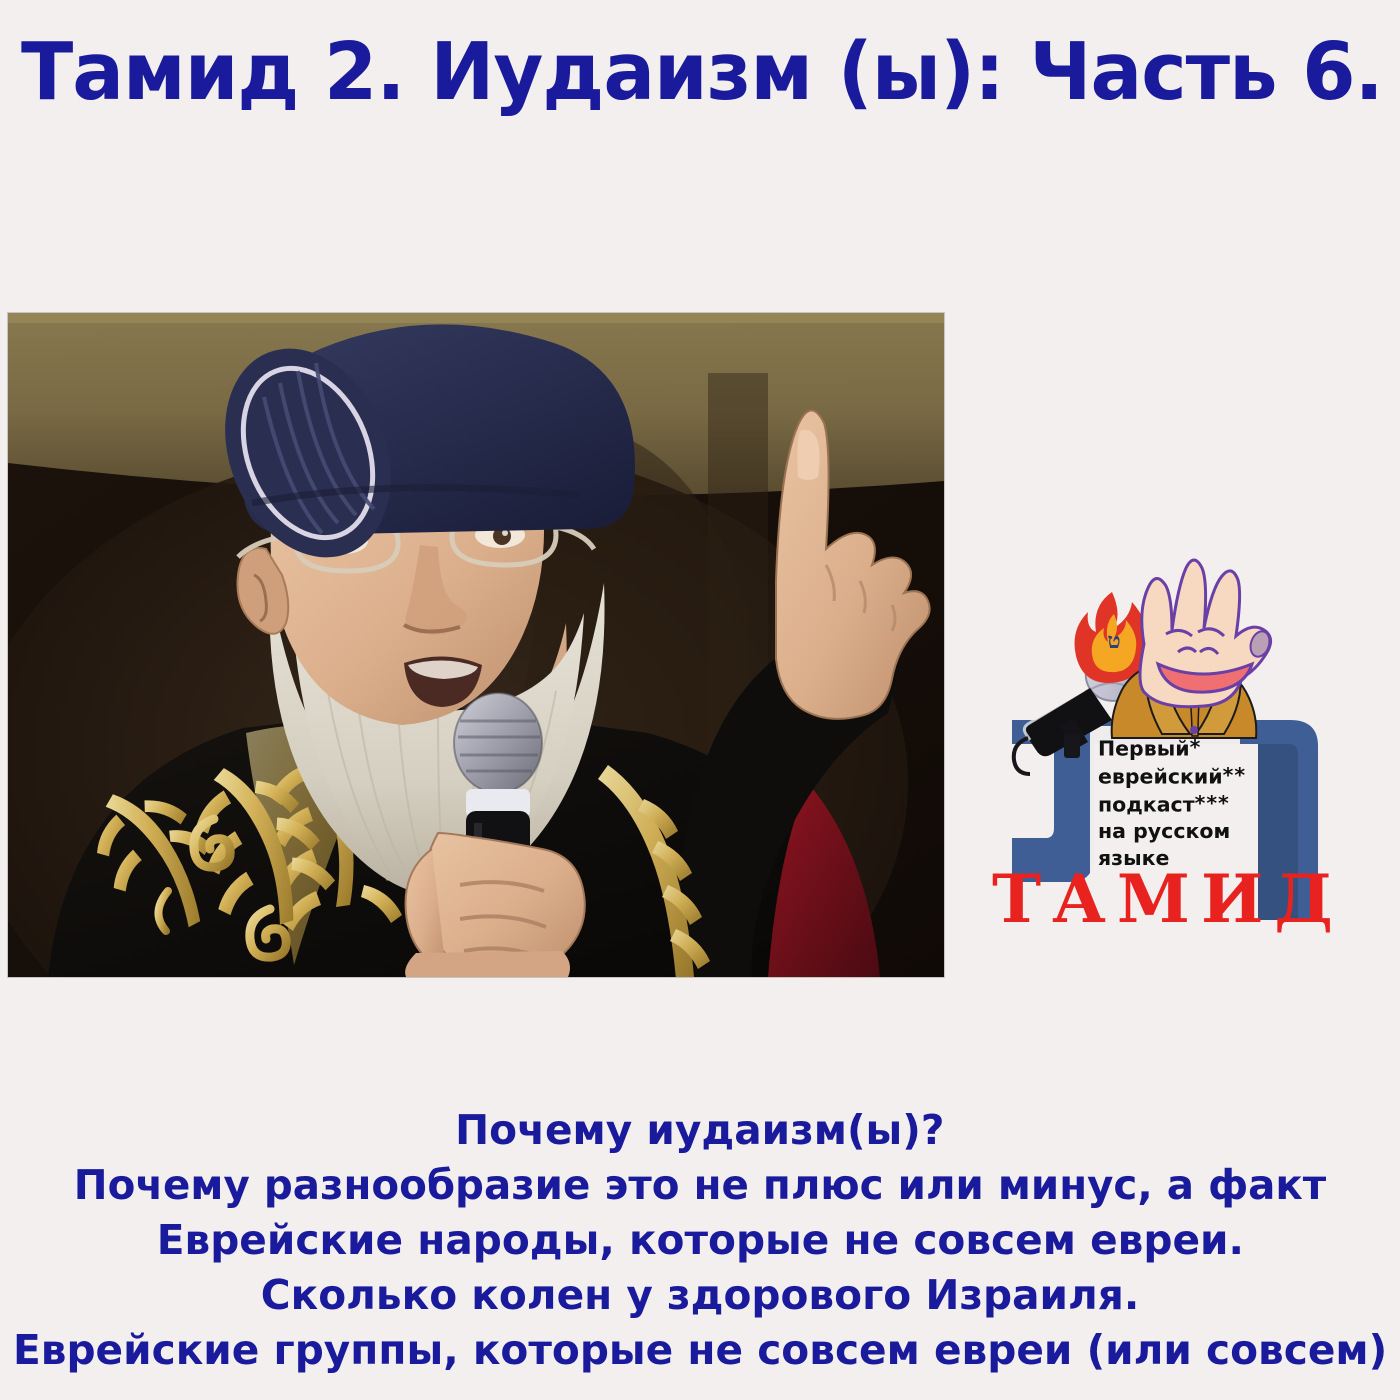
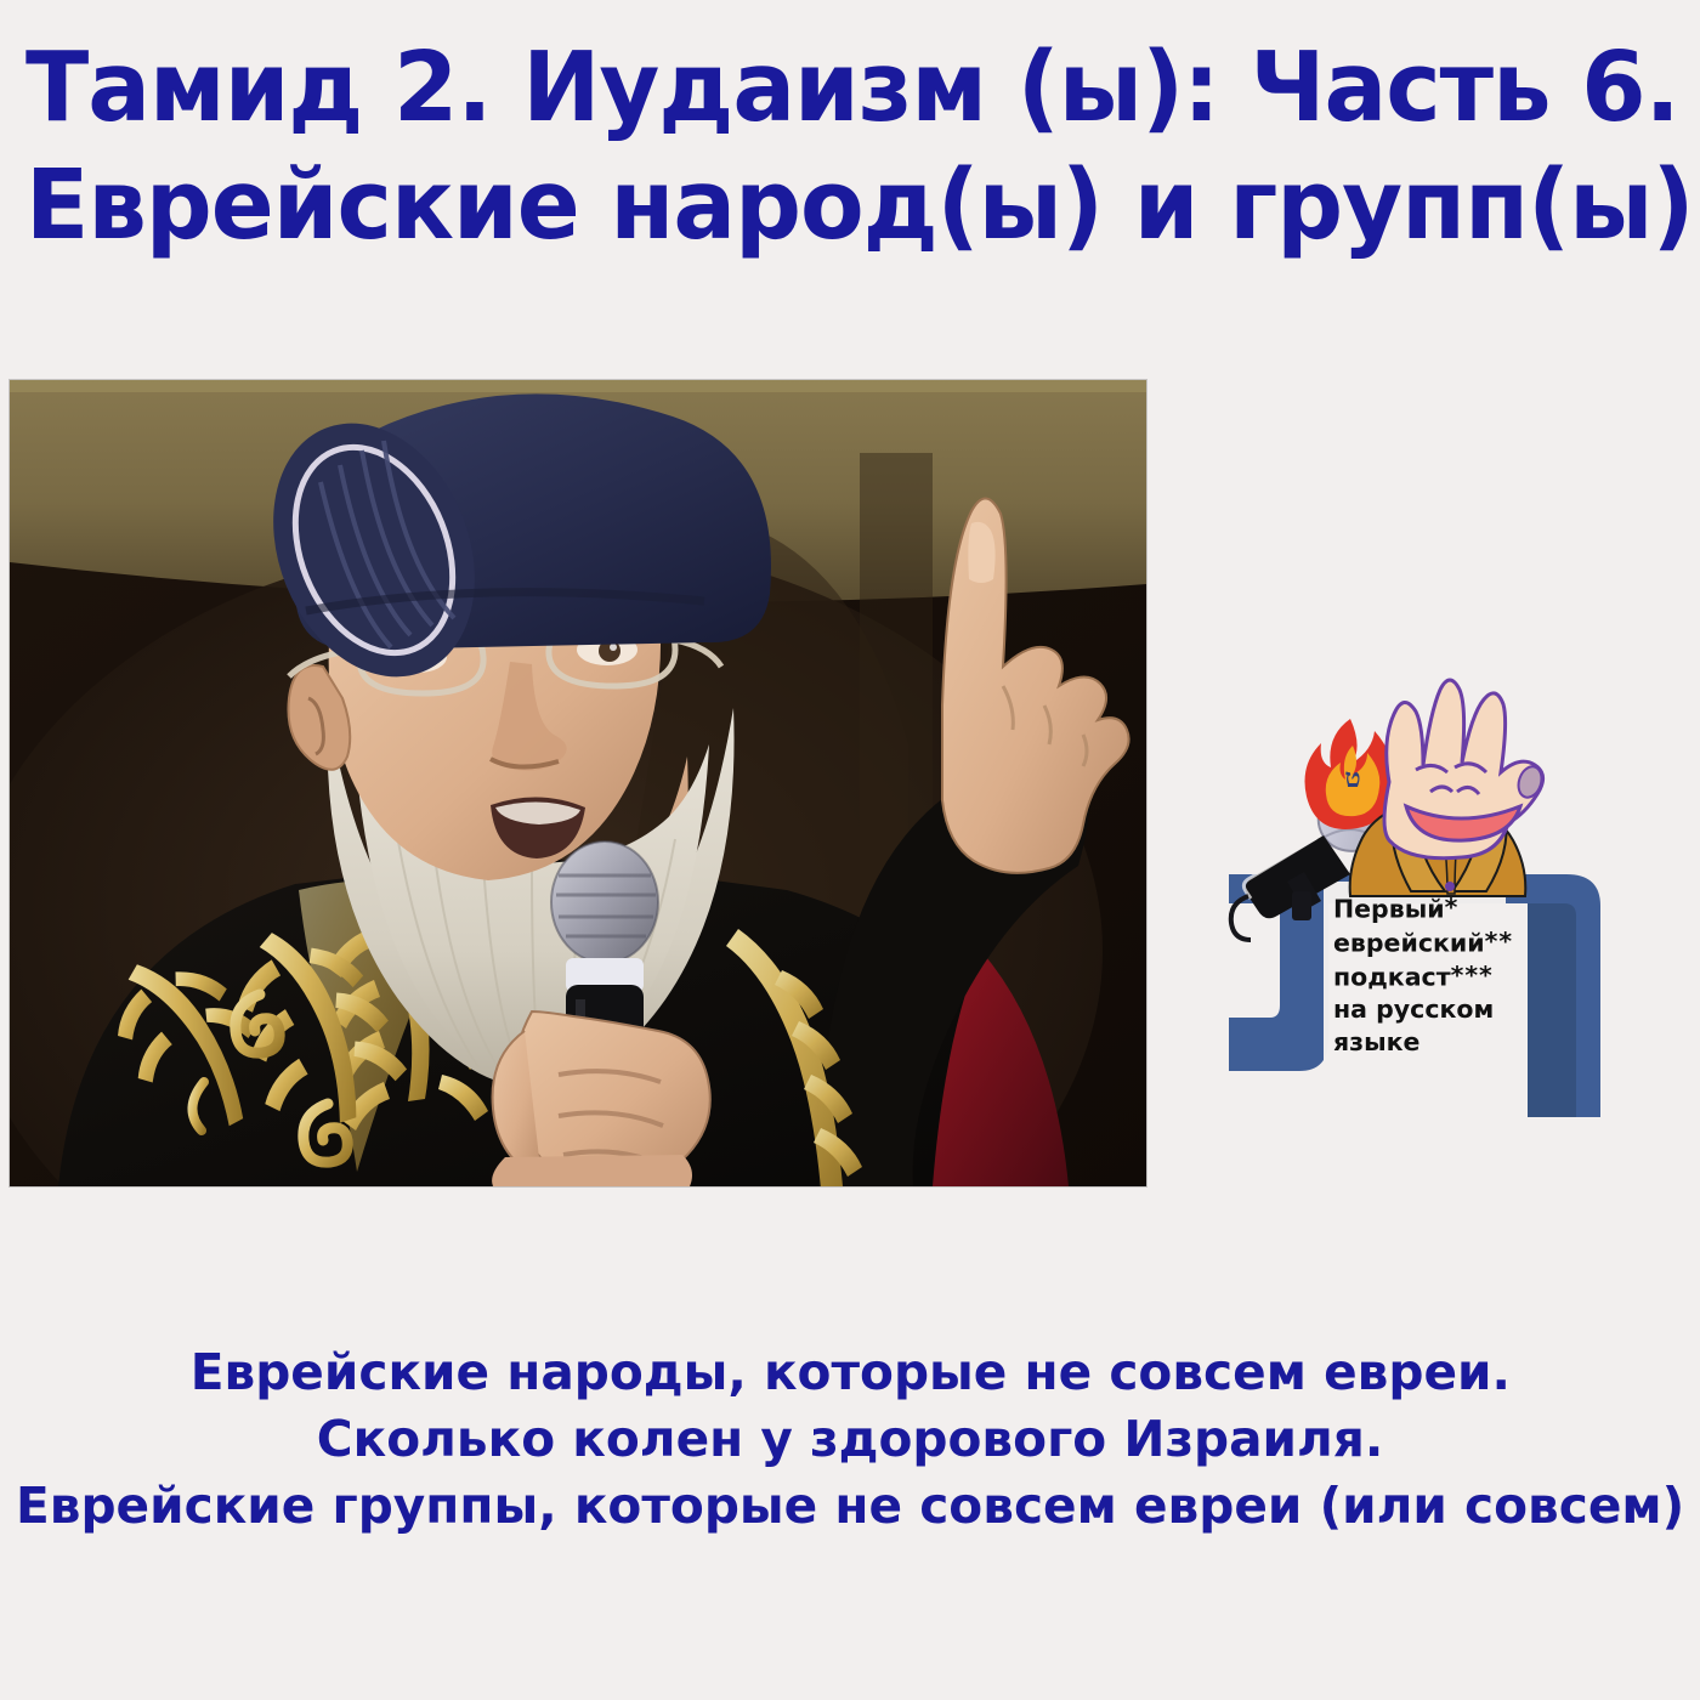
  Тамид 2. Иудаизм (ы): Часть 6.
+ Еврейские народ(ы) и групп(ы)
  ט
  Первый*
  еврейский**
  подкаст***
  на русском
  языке
- ТАМИД
- Почему иудаизм(ы)?
- Почему разнообразие это не плюс или минус, а факт
  Еврейские народы, которые не совсем евреи. Сколько колен у здорового Израиля. Еврейские группы, которые не совсем евреи (или совсем)
